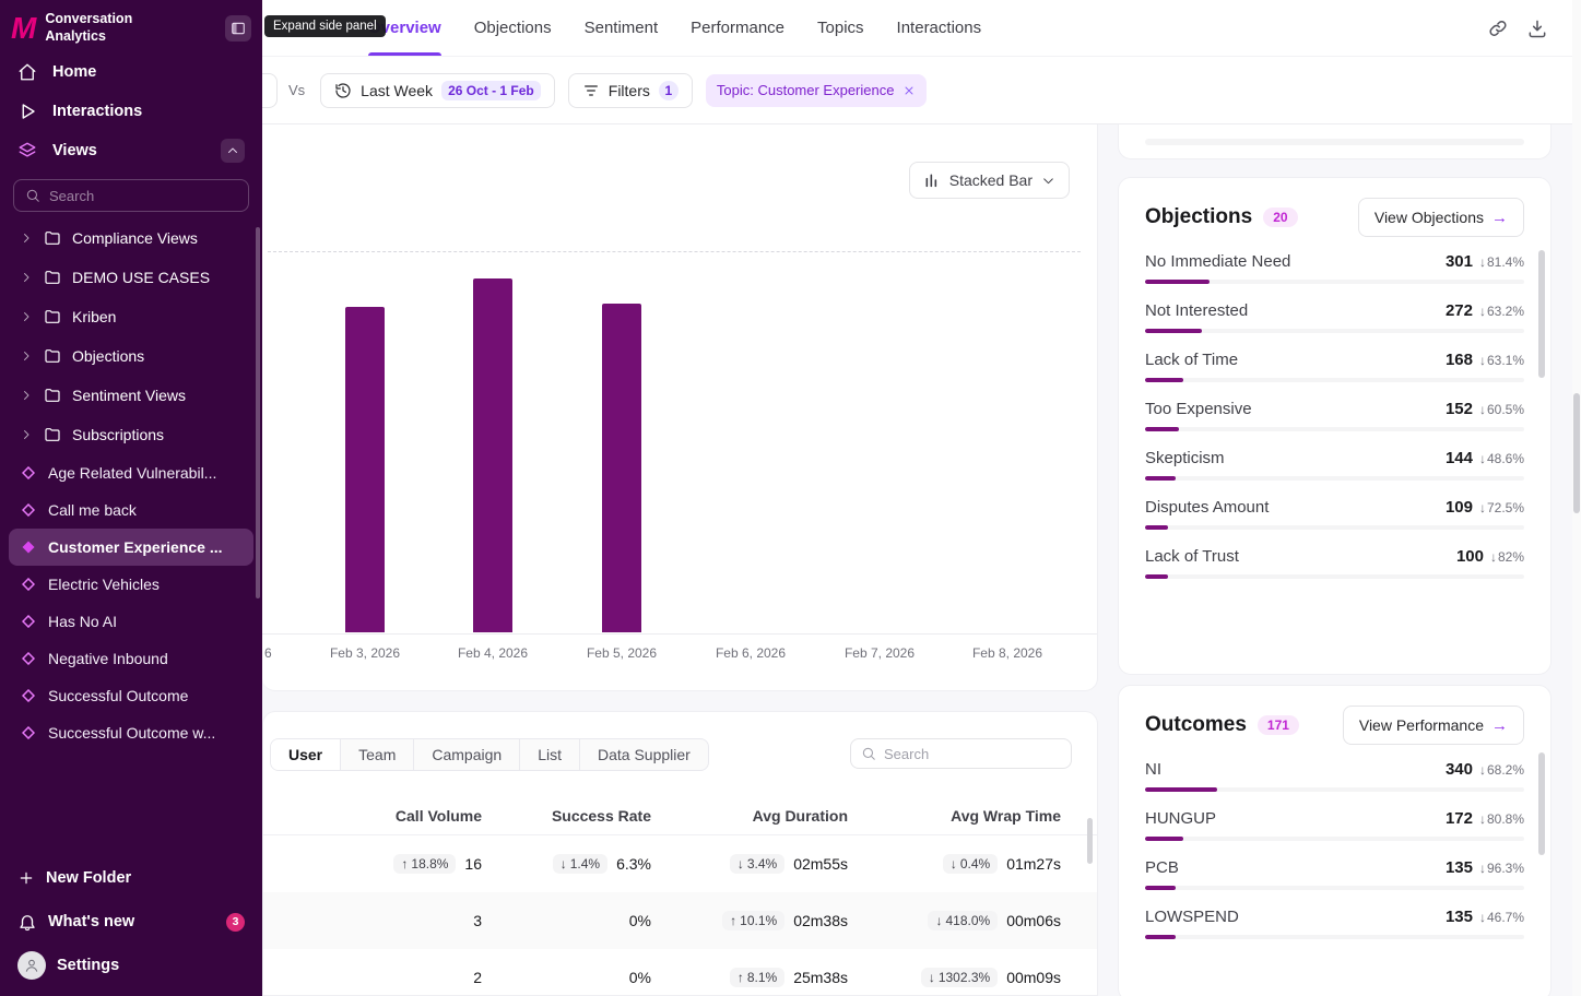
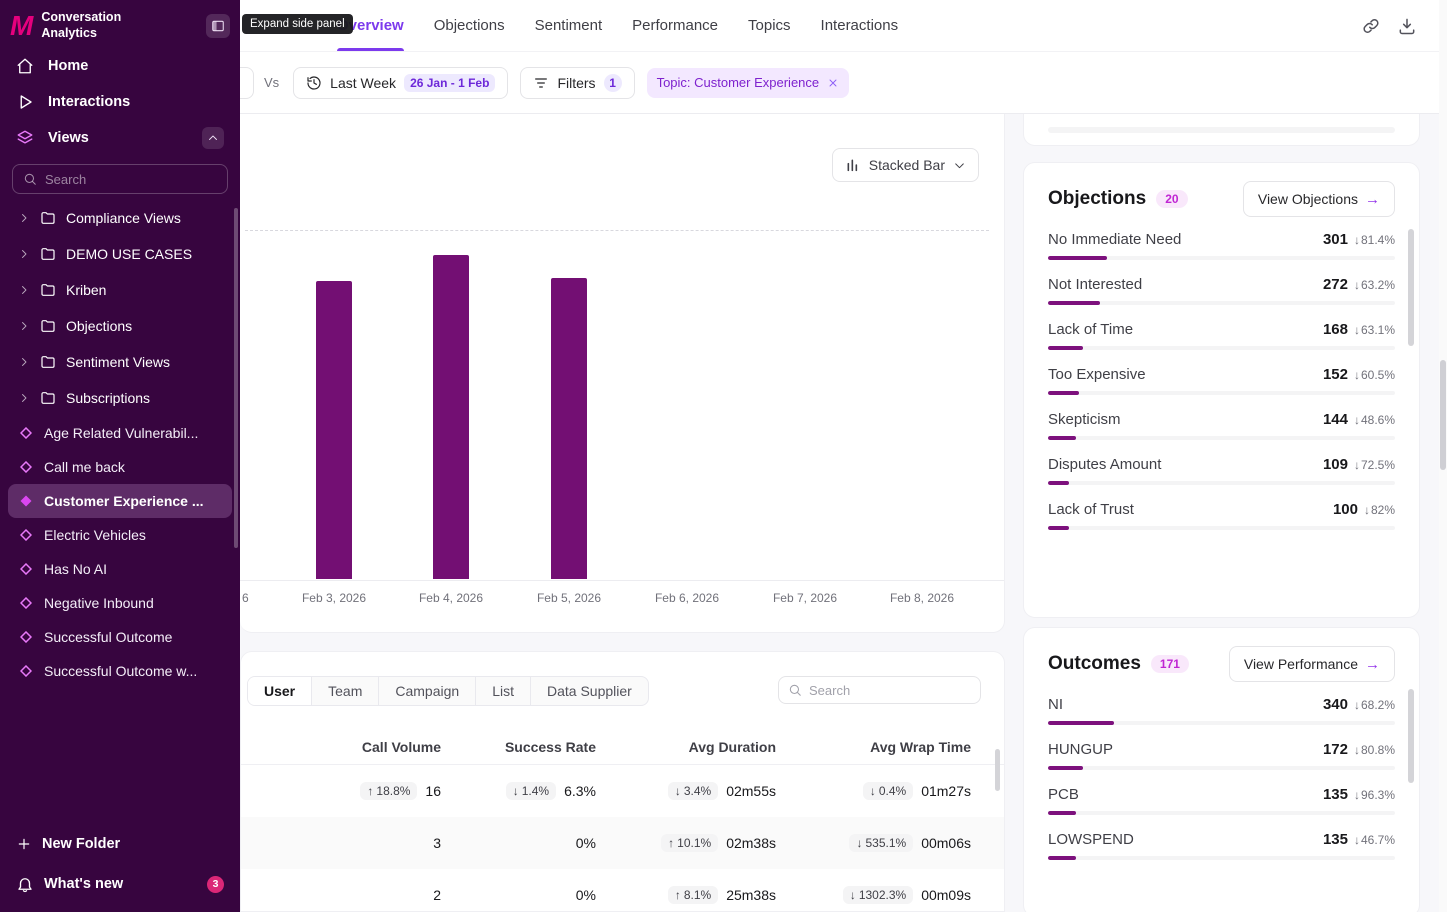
  M
  Conversation
  Analytics
  Home
  Interactions
  Views
  Search
  Compliance Views
  DEMO USE CASES
  Kriben
  Objections
  Sentiment Views
  Subscriptions
  Age Related Vulnerabil...
  Call me back
  Customer Experience ...
  Electric Vehicles
  Has No AI
  Negative Inbound
  Successful Outcome
  Successful Outcome w...
  New Folder
  What's new
  3
- Settings
  verview
  Objections
  Sentiment
  Performance
  Topics
  Interactions
  Expand side panel
  Vs
  Last Week
- 26 Oct - 1 Feb
+ 26 Jan - 1 Feb
  Filters
  1
  Topic: Customer Experience
  Stacked Bar
  6
  Feb 3, 2026
  Feb 4, 2026
  Feb 5, 2026
  Feb 6, 2026
  Feb 7, 2026
  Feb 8, 2026
  User
  Team
  Campaign
  List
  Data Supplier
  Search
  Call Volume
  Success Rate
  Avg Duration
  Avg Wrap Time
  ↑
  18.8%
  16
  ↓
  1.4%
  6.3%
  ↓
  3.4%
  02m55s
  ↓
  0.4%
  01m27s
  3
  0%
  ↑
  10.1%
  02m38s
  ↓
- 418.0%
+ 535.1%
  00m06s
  2
  0%
  ↑
  8.1%
  25m38s
  ↓
  1302.3%
  00m09s
  Objections
  20
  View Objections
  No Immediate Need
  301
  ↓
  81.4%
  Not Interested
  272
  ↓
  63.2%
  Lack of Time
  168
  ↓
  63.1%
  Too Expensive
  152
  ↓
  60.5%
  Skepticism
  144
  ↓
  48.6%
  Disputes Amount
  109
  ↓
  72.5%
  Lack of Trust
  100
  ↓
  82%
  Outcomes
  171
  View Performance
  NI
  340
  ↓
  68.2%
  HUNGUP
  172
  ↓
  80.8%
  PCB
  135
  ↓
  96.3%
  LOWSPEND
  135
  ↓
  46.7%
